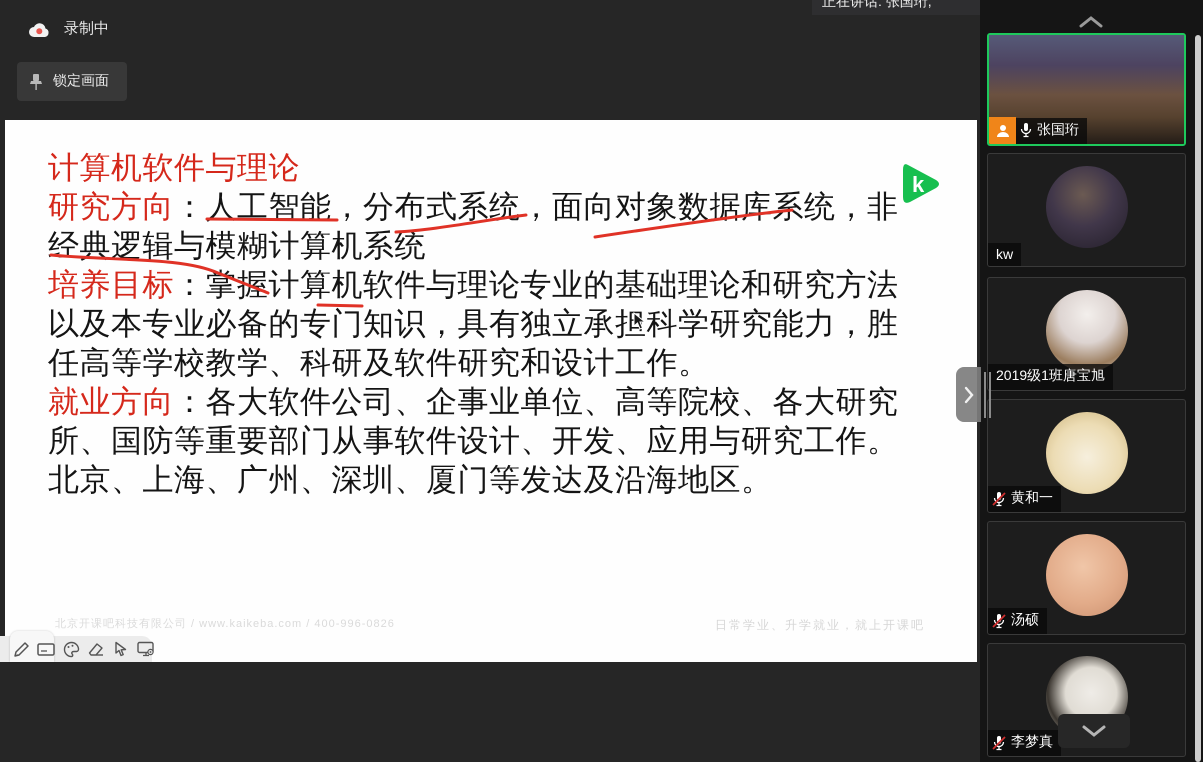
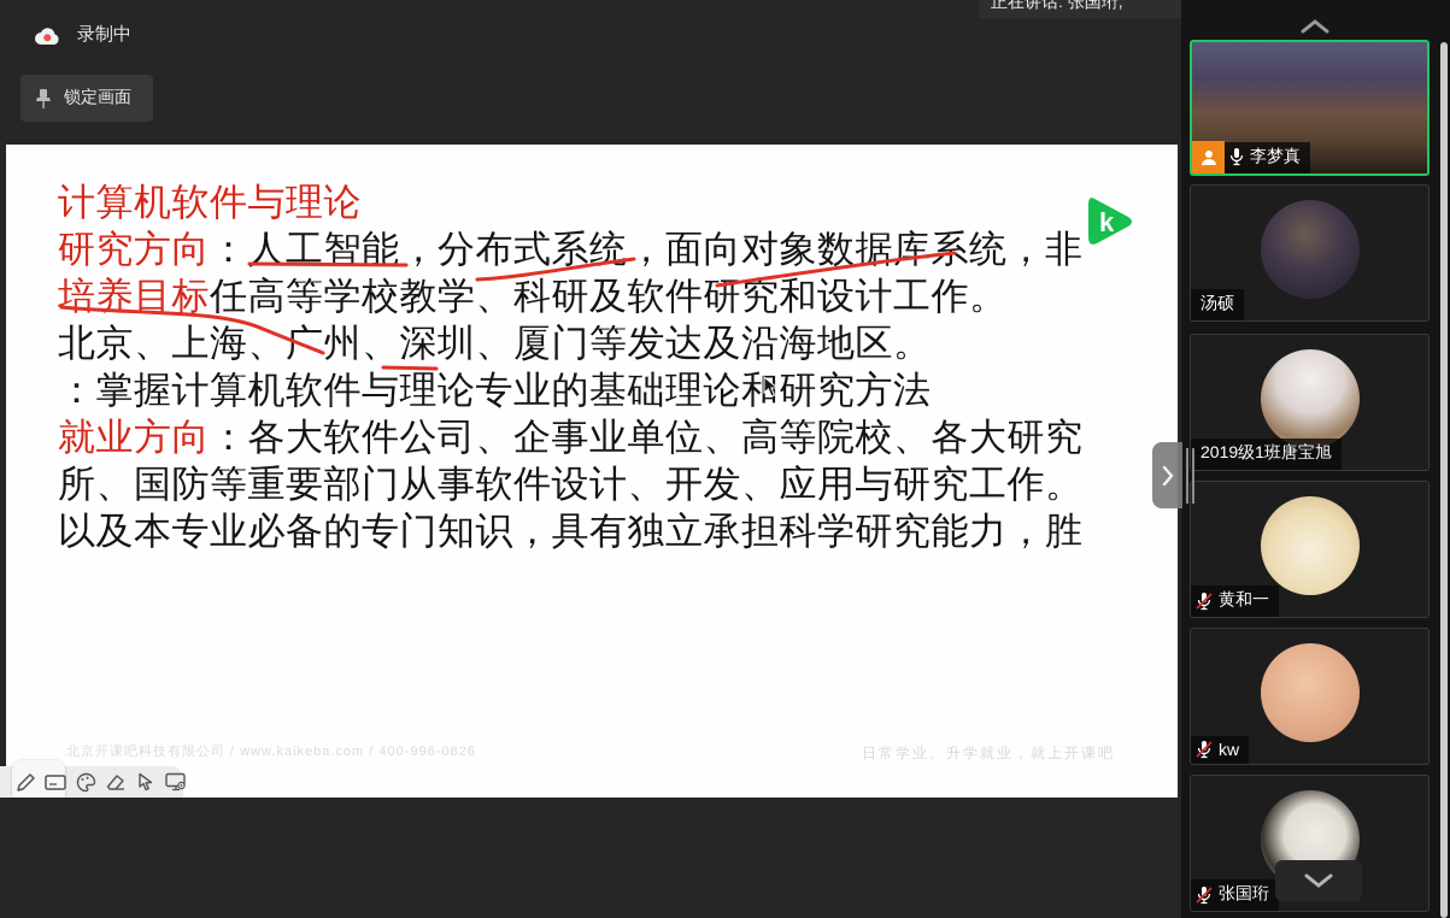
  录制中
  锁定画面
  正在讲话: 张国珩,
  计算机软件与理论
  研究方向：人工智能，分布式系统，面向对象数据库系统，非
- 经典逻辑与模糊计算机系统
- 培养目标：掌握计算机软件与理论专业的基础理论和研究方法
+ 培养目标任高等学校教学、科研及软件研究和设计工作。
- 以及本专业必备的专门知识，具有独立承担科学研究能力，胜
+ 北京、上海、广州、深圳、厦门等发达及沿海地区。
- 任高等学校教学、科研及软件研究和设计工作。
+ ：掌握计算机软件与理论专业的基础理论和研究方法
  就业方向：各大软件公司、企事业单位、高等院校、各大研究
  所、国防等重要部门从事软件设计、开发、应用与研究工作。
- 北京、上海、广州、深圳、厦门等发达及沿海地区。
+ 以及本专业必备的专门知识，具有独立承担科学研究能力，胜
  k
  北京开课吧科技有限公司 / www.kaikeba.com / 400-996-0826
  日常学业、升学就业，就上开课吧
- 张国珩
+ 李梦真
- kw
+ 汤硕
  2019级1班唐宝旭
  黄和一
- 汤硕
+ kw
- 李梦真
+ 张国珩
